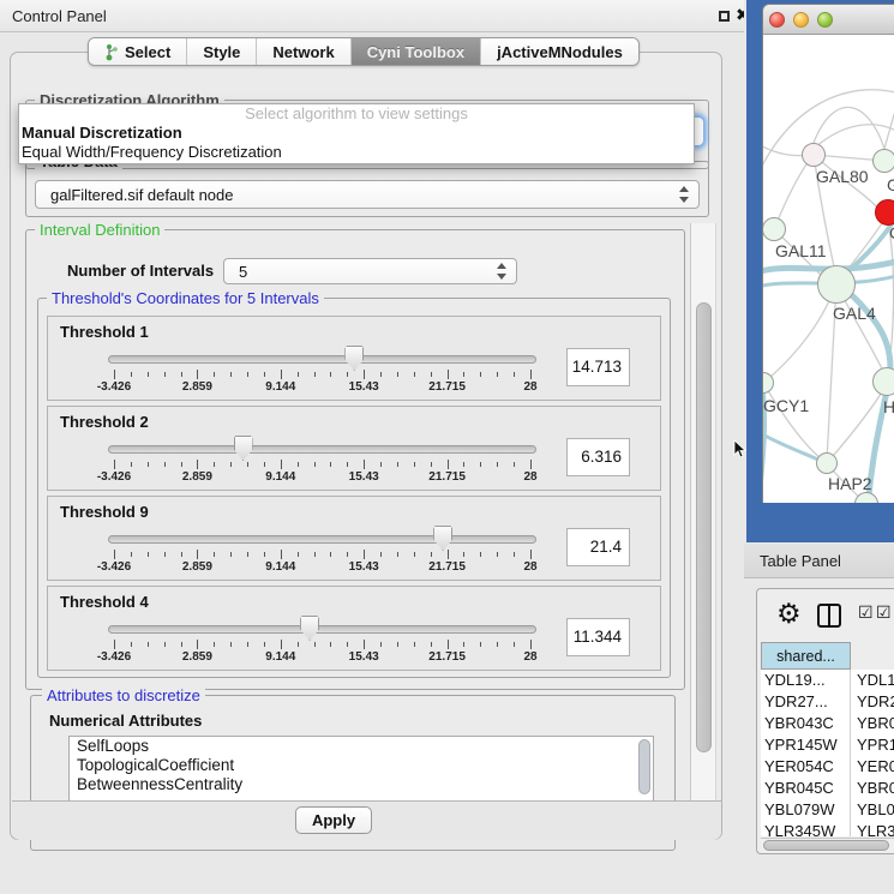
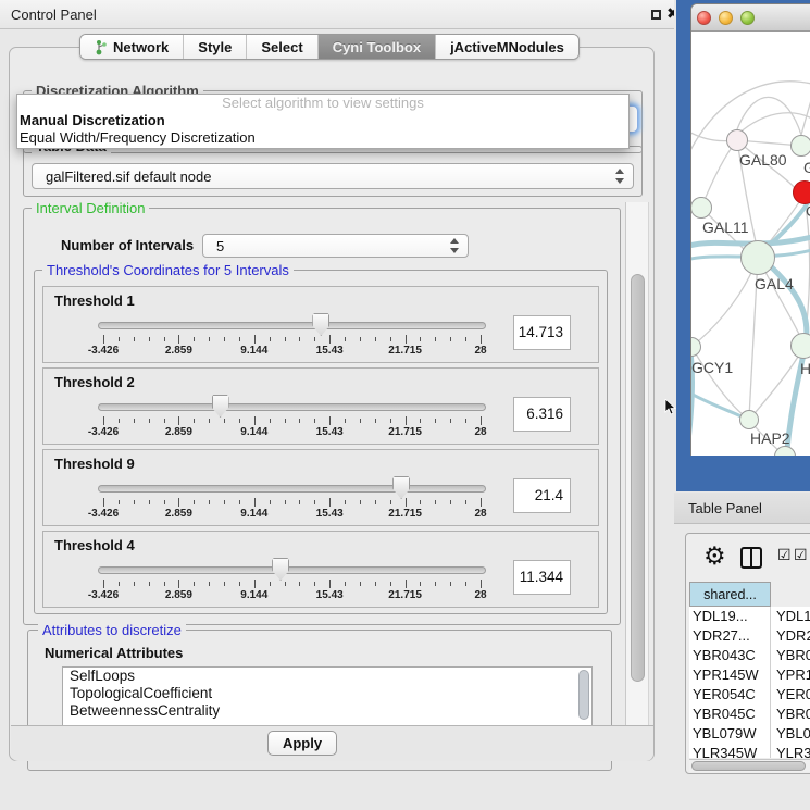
  Control Panel
  ✖
- Select
+ Network
  Style
- Network
+ Select
  Cyni Toolbox
  jActiveMNodules
  Discretization Algorithm
  galFiltered.sif default node
  Interval Definition
  Number of Intervals
  5
  Threshold's Coordinates for 5 Intervals
  Threshold 1
  -3.426
  2.859
  9.144
  15.43
  21.715
  28
  14.713
  Threshold 2
  -3.426
  2.859
  9.144
  15.43
  21.715
  28
  6.316
  Threshold 9
  -3.426
  2.859
  9.144
  15.43
  21.715
  28
  21.4
  Threshold 4
  -3.426
  2.859
  9.144
  15.43
  21.715
  28
  11.344
  Attributes to discretize
  Numerical Attributes
  SelfLoops
  TopologicalCoefficient
  BetweennessCentrality
  Apply
  Select algorithm to view settings
  Manual Discretization
  Equal Width/Frequency Discretization
  GAL80
  G
  GAL11
  GAL4
  GCY1
  H
  HAP2
  Table Panel
  ⚙
  ☑
  ☑
  shared...
  YDL19... YDL1
  YDR27... YDR
  YBR043C YBR0
  YPR145W YPR1
  YER054C YER0
  YBR045C YBR0
  YBL079W YBL0
  YLR345W YLR3
